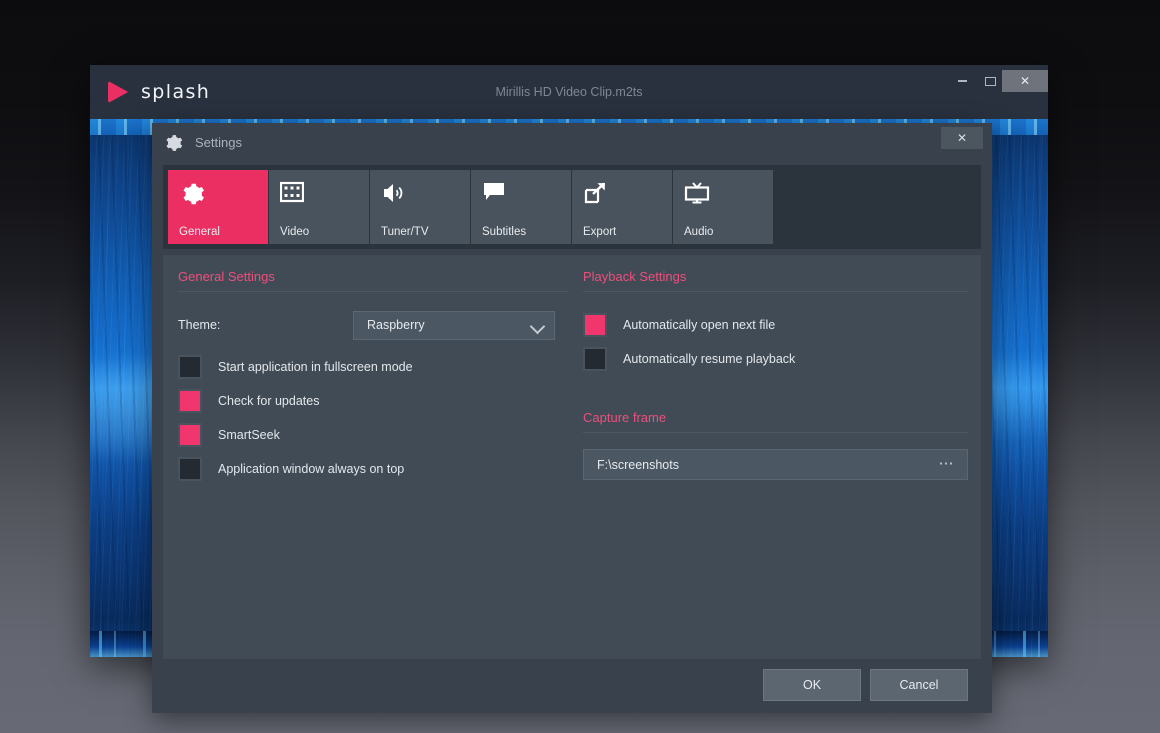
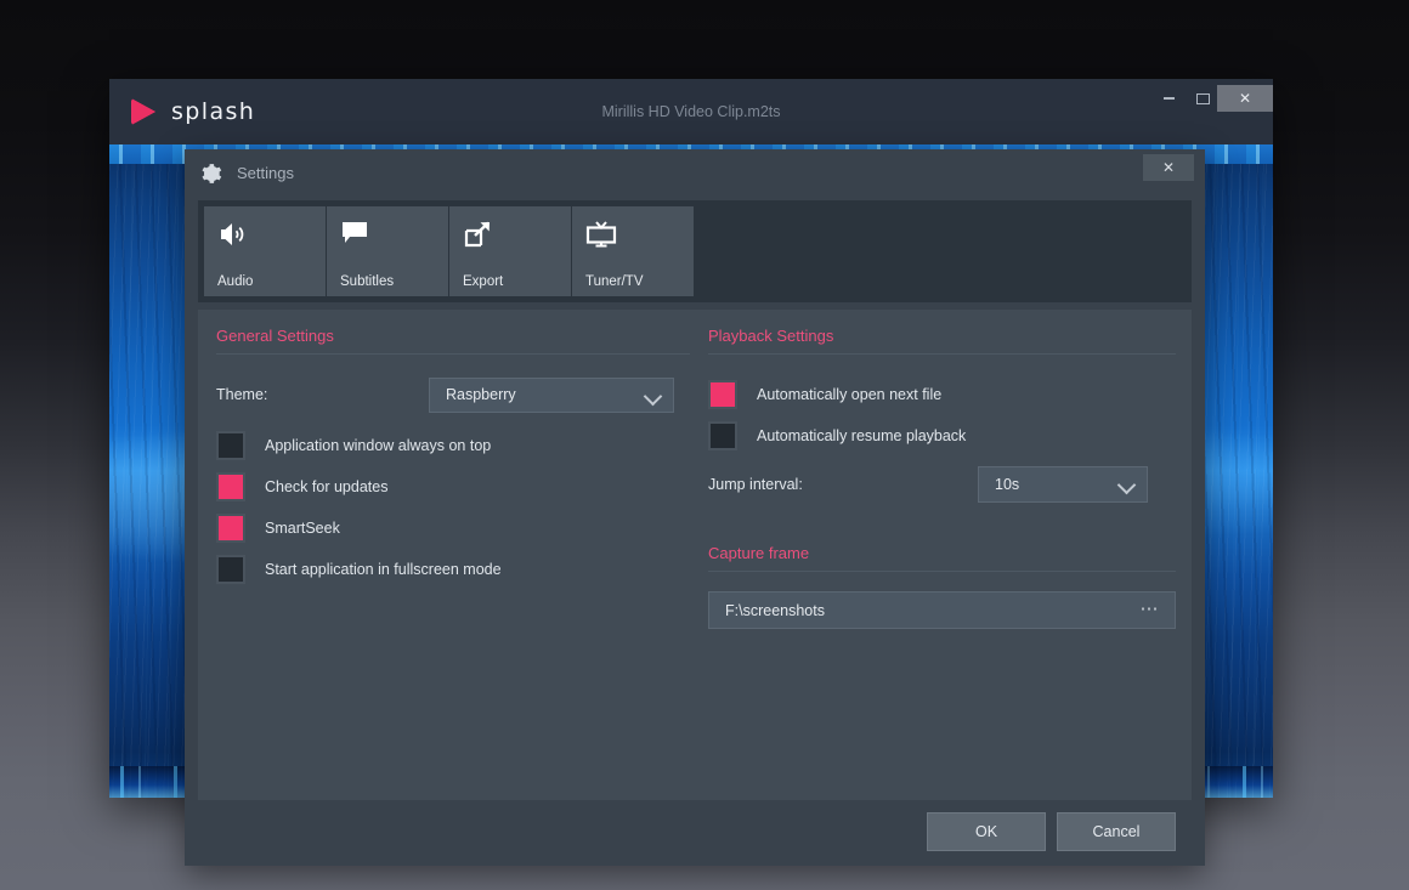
  splash
  Mirillis HD Video Clip.m2ts
  ✕
  Settings
  ✕
- General
- Video
- Tuner/TV
+ Audio
  Subtitles
  Export
- Audio
+ Tuner/TV
  General Settings
  Theme:
  Raspberry
- Start application in fullscreen mode
+ Application window always on top
  Check for updates
  SmartSeek
- Application window always on top
+ Start application in fullscreen mode
  Playback Settings
  Automatically open next file
  Automatically resume playback
+ Jump interval:
+ 10s
  Capture frame
  F:\screenshots
  ⋯
  OK
  Cancel
